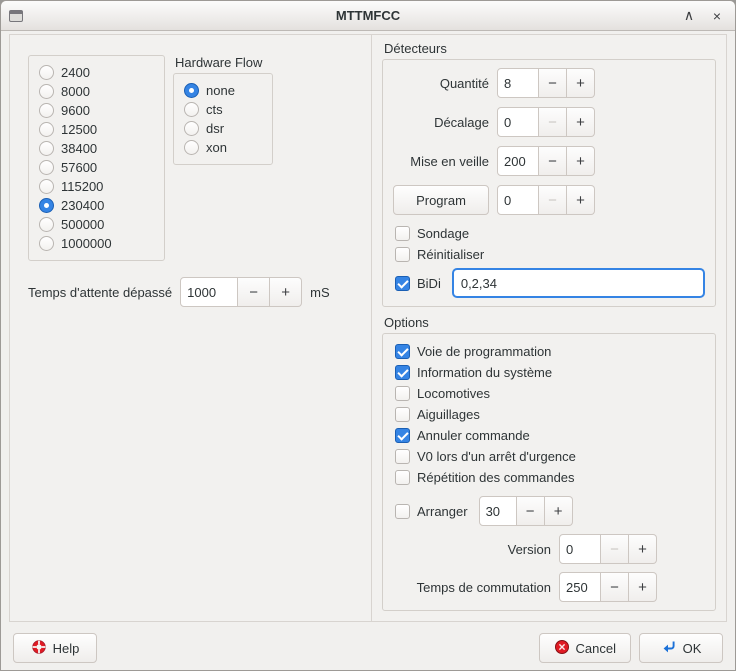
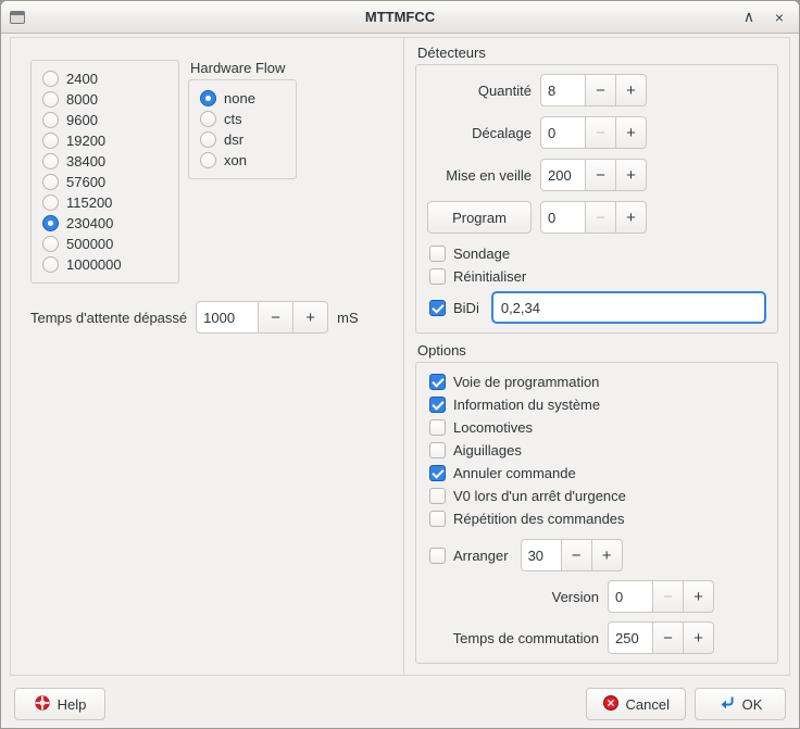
  MTTMFCC
  ∧
  ×
  2400
  8000
  9600
- 12500
+ 19200
  38400
  57600
  115200
  230400
  500000
  1000000
  Hardware Flow
  none
  cts
  dsr
  xon
  Temps d'attente dépassé
  1000
  −
  +
  mS
  Détecteurs
  Quantité
  8
  −
  +
  Décalage
  0
  −
  +
  Mise en veille
  200
  −
  +
  Program
  0
  −
  +
  Sondage
  Réinitialiser
  BiDi
  0,2,34
  Options
  Voie de programmation
  Information du système
  Locomotives
  Aiguillages
  Annuler commande
  V0 lors d'un arrêt d'urgence
  Répétition des commandes
  Arranger
  30
  −
  +
  Version
  0
  −
  +
  Temps de commutation
  250
  −
  +
  Help
  Cancel
  OK
